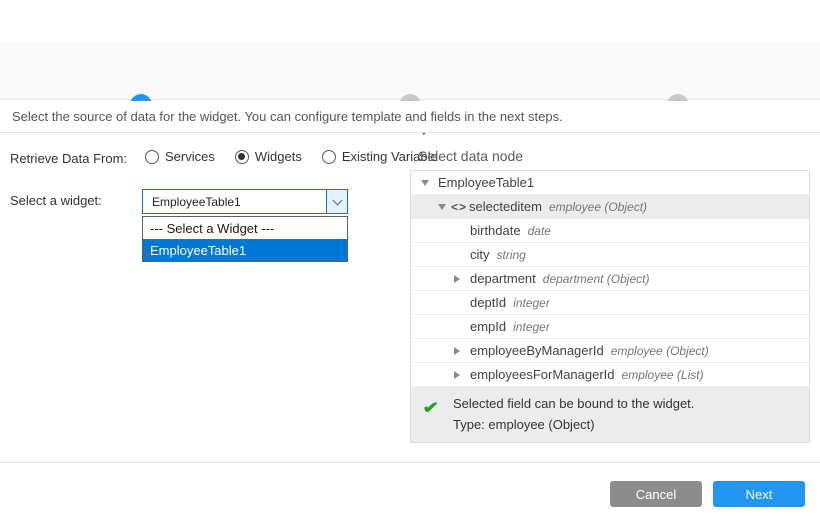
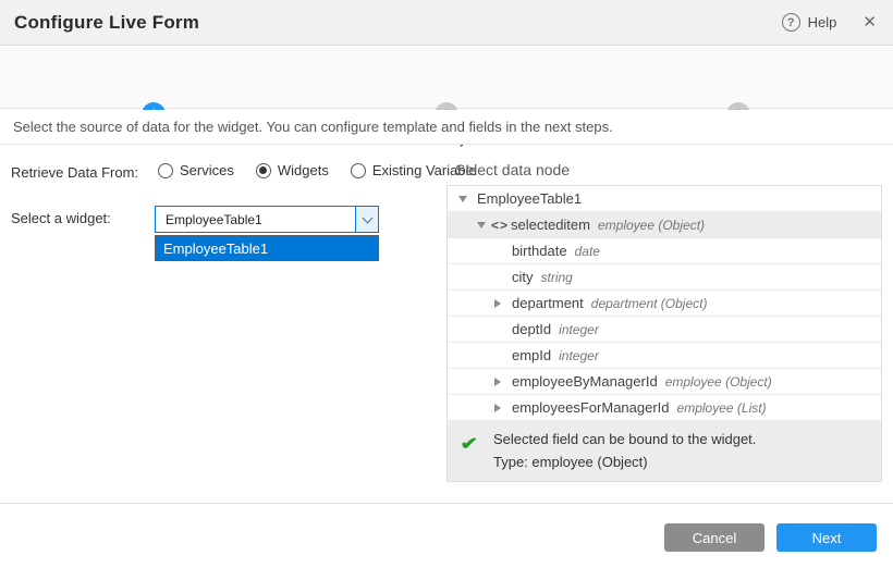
+ Configure Live Form
+ ?
+ Help
+ ✕
  Select the source of data for the widget. You can configure template and fields in the next steps.
  Retrieve Data From:
  Services
  Widgets
  Existing Variable
  Select a widget:
  EmployeeTable1
- --- Select a Widget ---
  EmployeeTable1
  Select data node
  EmployeeTable1
  <>
  selecteditem
  employee (Object)
  birthdate
  date
  city
  string
  department
  department (Object)
  deptId
  integer
  empId
  integer
  employeeByManagerId
  employee (Object)
  employeesForManagerId
  employee (List)
  ✔
  Selected field can be bound to the widget.
  Type: employee (Object)
  Cancel
  Next
